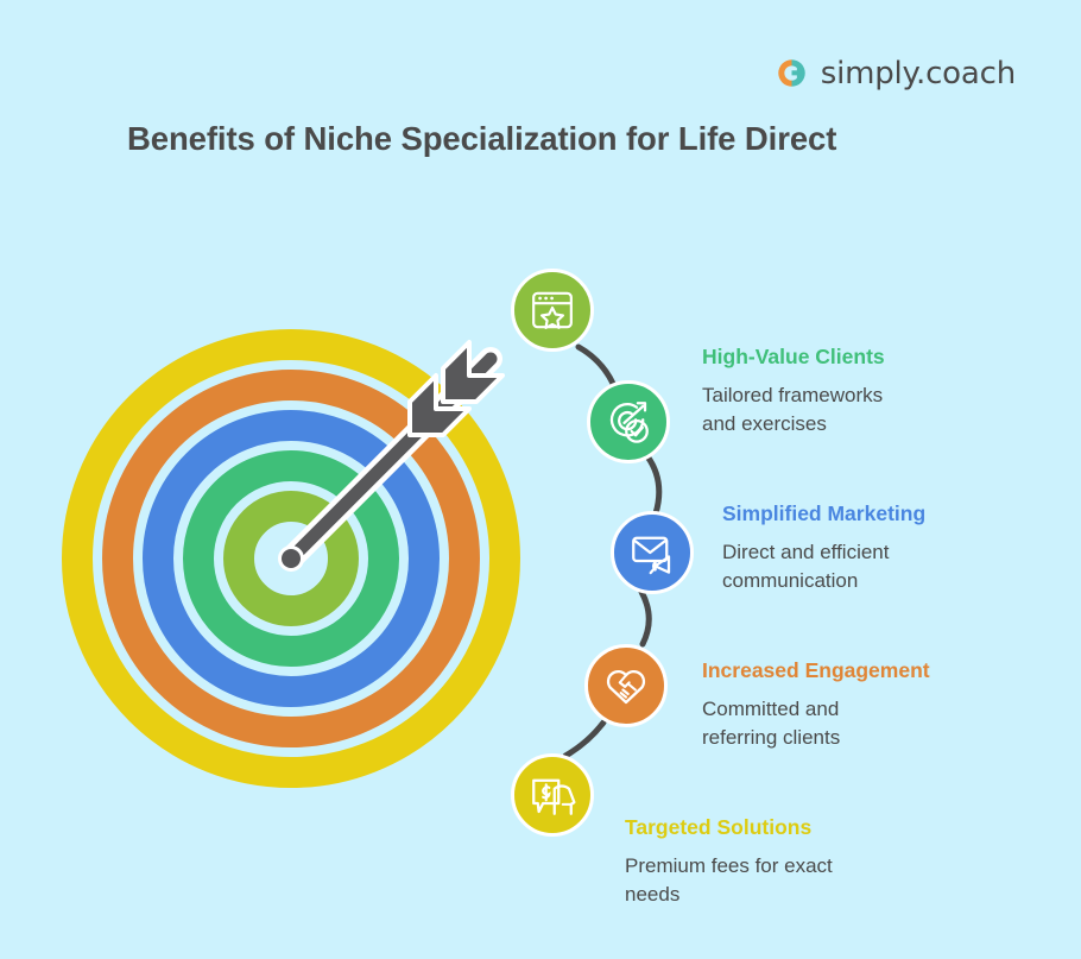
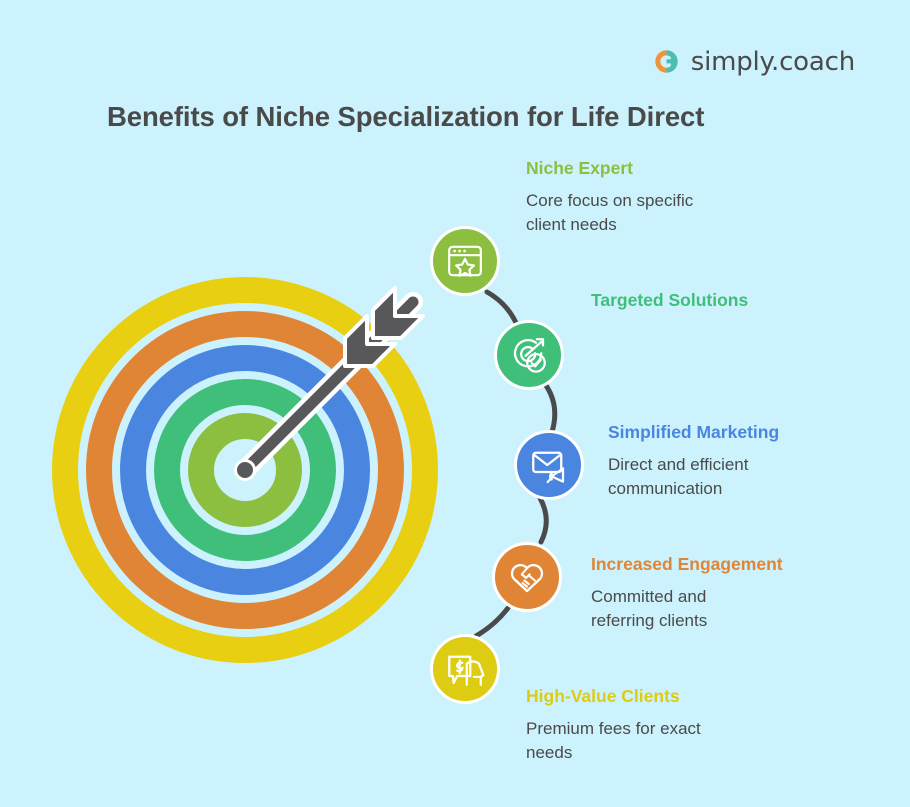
  simply.coach
  Benefits of Niche Specialization for Life Direct
+ Niche Expert
+ Core focus on specific
+ client needs
- High-Value Clients
+ Targeted Solutions
- Tailored frameworks
- and exercises
  Simplified Marketing
  Direct and efficient
  communication
  Increased Engagement
  Committed and
  referring clients
- Targeted Solutions
+ High-Value Clients
  Premium fees for exact
  needs
